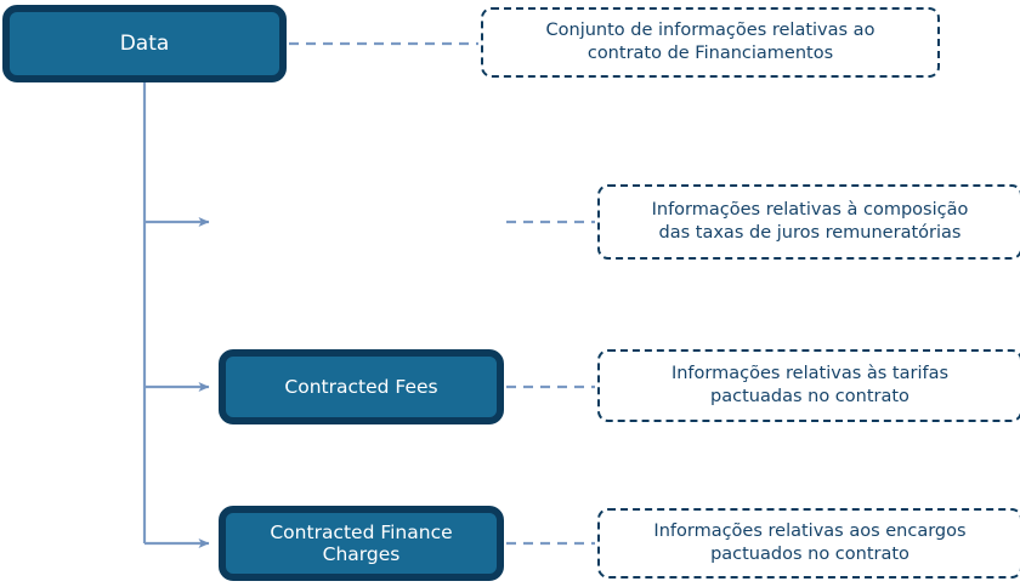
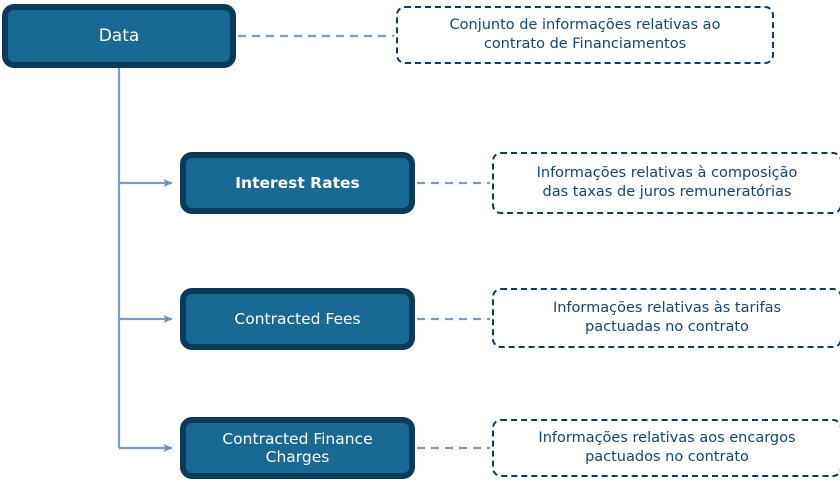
  Data
+ Interest Rates
  Contracted Fees
  Contracted Finance
  Charges
  Conjunto de informações relativas ao
  contrato de Financiamentos
  Informações relativas à composição
  das taxas de juros remuneratórias
  Informações relativas às tarifas
  pactuadas no contrato
  Informações relativas aos encargos
  pactuados no contrato
